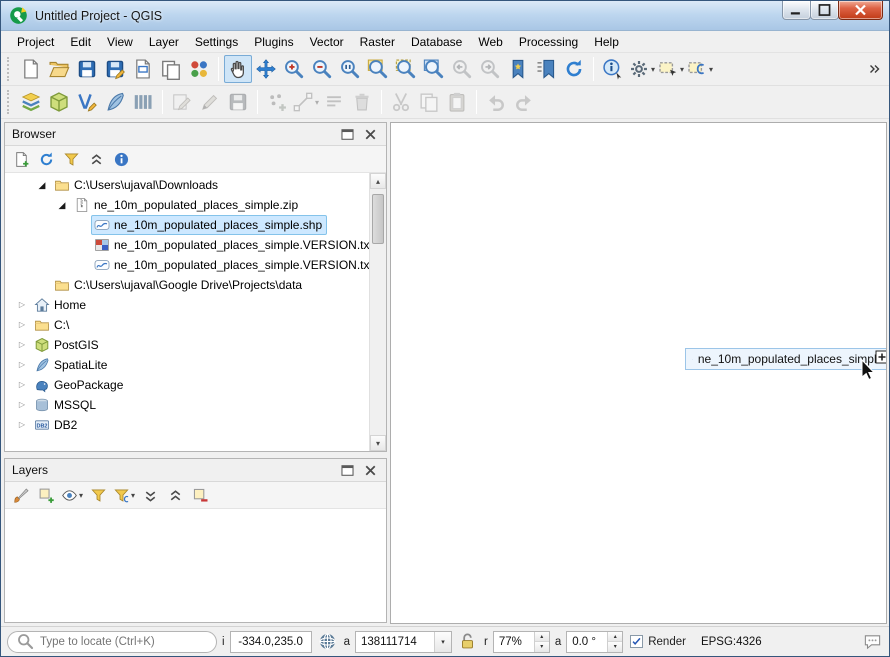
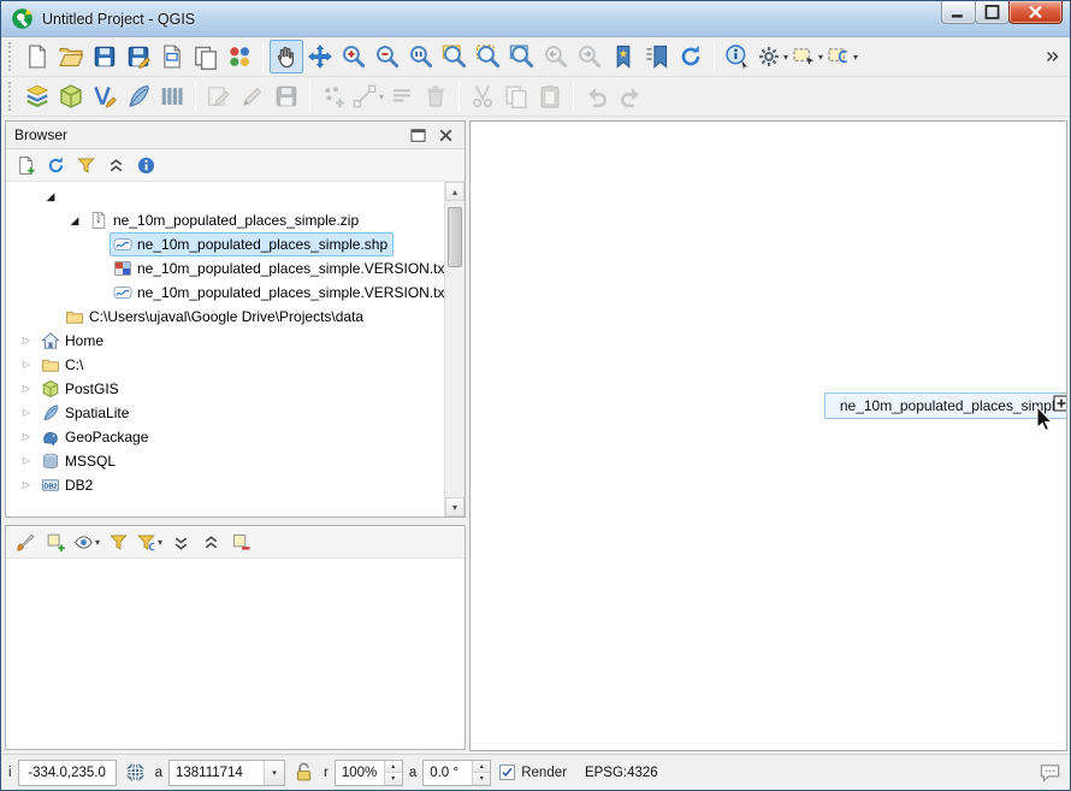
  Untitled Project - QGIS
- Project
- Edit
- View
- Layer
- Settings
- Plugins
- Vector
- Raster
- Database
- Web
- Processing
- Help
  ▾
  ▾
  ▾
  ▾
  Browser
  ◢
- C:\Users\ujaval\Downloads
  ◢
  ne_10m_populated_places_simple.zip
  ne_10m_populated_places_simple.shp
  ne_10m_populated_places_simple.VERSION.tx
  ne_10m_populated_places_simple.VERSION.tx
  C:\Users\ujaval\Google Drive\Projects\data
  ▷
  Home
  ▷
  C:\
  ▷
  PostGIS
  ▷
  SpatiaLite
  ▷
  GeoPackage
  ▷
  MSSQL
  ▷
  DB2
  ▴
  ▾
- Layers
  ▾
  ▾
  ne_10m_populated_places_simpl
- Type to locate (Ctrl+K)
  i
  -334.0,235.0
  a
  138111714
  r
- 77%
+ 100%
  a
  0.0 °
  Render
  EPSG:4326
